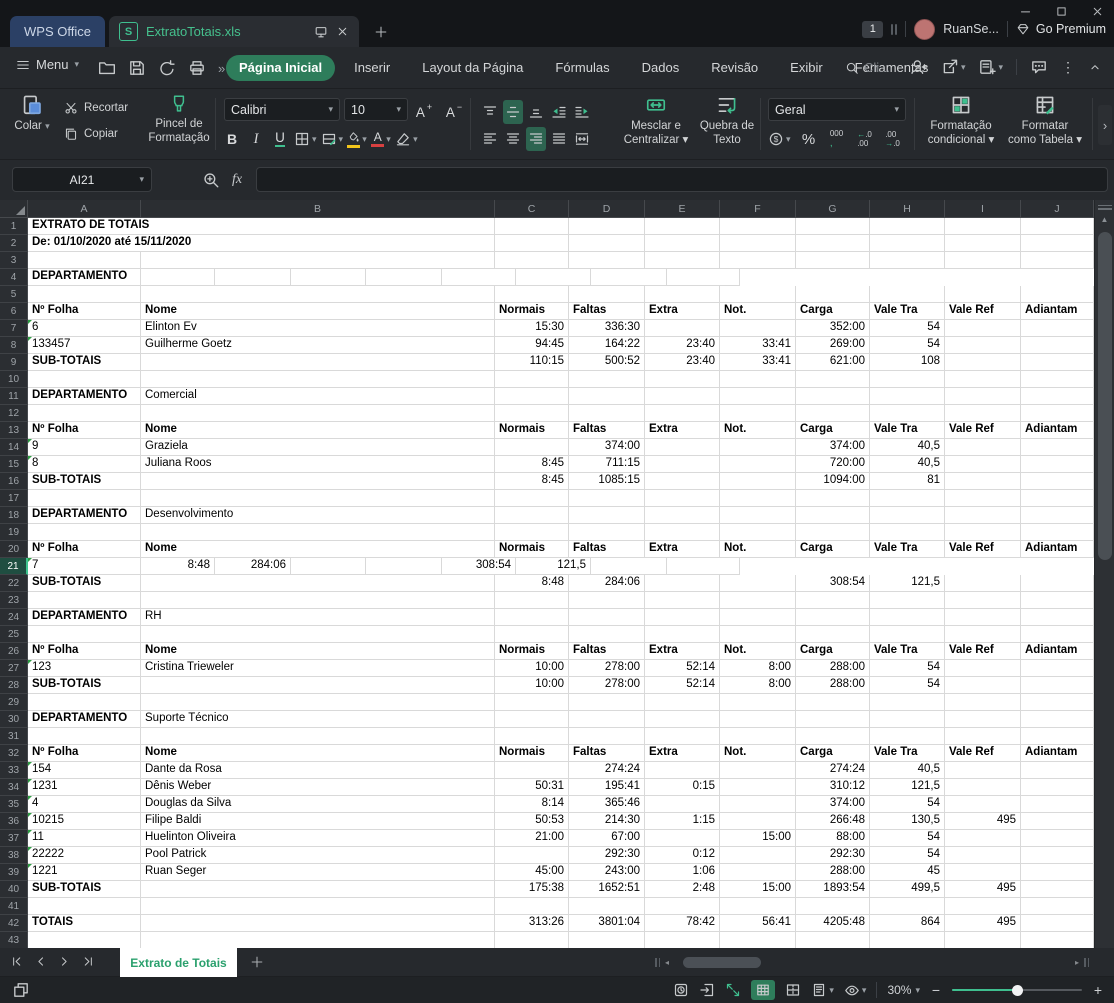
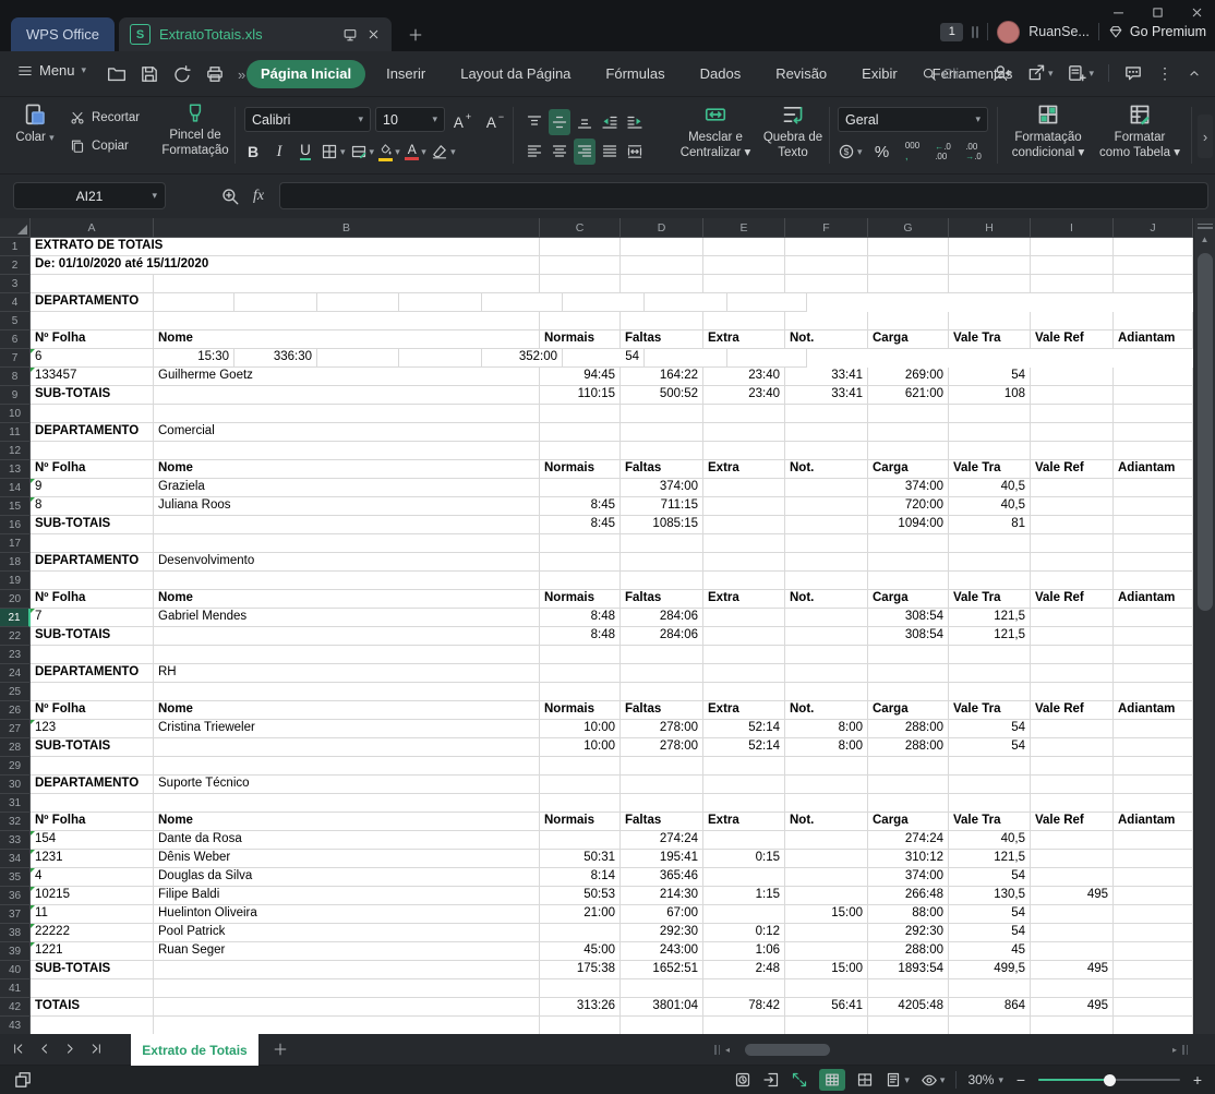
  WPS Office
  S
  ExtratoTotais.xls
  1
  RuanSe...
  Go Premium
  Menu
  ▾
  »
  Página Inicial
  Inserir
  Layout da Página
  Fórmulas
  Dados
  Revisão
  Exibir
  Ferrament
  Cli...
  ▾
  ▾
  ⋮
  Colar ▾
  Recortar
  Copiar
  Pincel de
  Formatação
  Calibri
  ▾
  10
  ▾
  A
  +
  A
  −
  B
  I
  U
  ▾
  ▾
  ▾
  A
  ▾
  ▾
  Mesclar e
  Centralizar ▾
  Quebra de
  Texto
  Geral
  ▾
  $
  ▾
  %
  000
  ,
  ←.0
  .00
  .00
  →.0
  Formatação
  condicional ▾
  Formatar
  como Tabela ▾
  ›
  AI21
  ▾
  fx
  A
  B
  C
  D
  E
  F
  G
  H
  I
  J
  1
  EXTRATO DE TOTAIS
  2
  De: 01/10/2020 até 15/11/2020
  3
  4
  DEPARTAMENTO
  5
  6
  Nº Folha
  Nome
  Normais
  Faltas
  Extra
  Not.
  Carga
  Vale Tra
  Vale Ref
  Adiantam
  7
  6
- Elinton Ev
  15:30
  336:30
  352:00
  54
  8
  133457
  Guilherme Goetz
  94:45
  164:22
  23:40
  33:41
  269:00
  54
  9
  SUB-TOTAIS
  110:15
  500:52
  23:40
  33:41
  621:00
  108
  10
  11
  DEPARTAMENTO
  Comercial
  12
  13
  Nº Folha
  Nome
  Normais
  Faltas
  Extra
  Not.
  Carga
  Vale Tra
  Vale Ref
  Adiantam
  14
  9
  Graziela
  374:00
  374:00
  40,5
  15
  8
  Juliana Roos
  8:45
  711:15
  720:00
  40,5
  16
  SUB-TOTAIS
  8:45
  1085:15
  1094:00
  81
  17
  18
  DEPARTAMENTO
  Desenvolvimento
  19
  20
  Nº Folha
  Nome
  Normais
  Faltas
  Extra
  Not.
  Carga
  Vale Tra
  Vale Ref
  Adiantam
  21
  7
+ Gabriel Mendes
  8:48
  284:06
  308:54
  121,5
  22
  SUB-TOTAIS
  8:48
  284:06
  308:54
  121,5
  23
  24
  DEPARTAMENTO
  RH
  25
  26
  Nº Folha
  Nome
  Normais
  Faltas
  Extra
  Not.
  Carga
  Vale Tra
  Vale Ref
  Adiantam
  27
  123
  Cristina Trieweler
  10:00
  278:00
  52:14
  8:00
  288:00
  54
  28
  SUB-TOTAIS
  10:00
  278:00
  52:14
  8:00
  288:00
  54
  29
  30
  DEPARTAMENTO
  Suporte Técnico
  31
  32
  Nº Folha
  Nome
  Normais
  Faltas
  Extra
  Not.
  Carga
  Vale Tra
  Vale Ref
  Adiantam
  33
  154
  Dante da Rosa
  274:24
  274:24
  40,5
  34
  1231
  Dênis Weber
  50:31
  195:41
  0:15
  310:12
  121,5
  35
  4
  Douglas da Silva
  8:14
  365:46
  374:00
  54
  36
  10215
  Filipe Baldi
  50:53
  214:30
  1:15
  266:48
  130,5
  495
  37
  11
  Huelinton Oliveira
  21:00
  67:00
  15:00
  88:00
  54
  38
  22222
  Pool Patrick
  292:30
  0:12
  292:30
  54
  39
  1221
  Ruan Seger
  45:00
  243:00
  1:06
  288:00
  45
  40
  SUB-TOTAIS
  175:38
  1652:51
  2:48
  15:00
  1893:54
  499,5
  495
  41
  42
  TOTAIS
  313:26
  3801:04
  78:42
  56:41
  4205:48
  864
  495
  43
  ▲
  Extrato de Totais
  ◂
  ▸
  ▾
  ▾
  30%
  ▾
  −
  +
